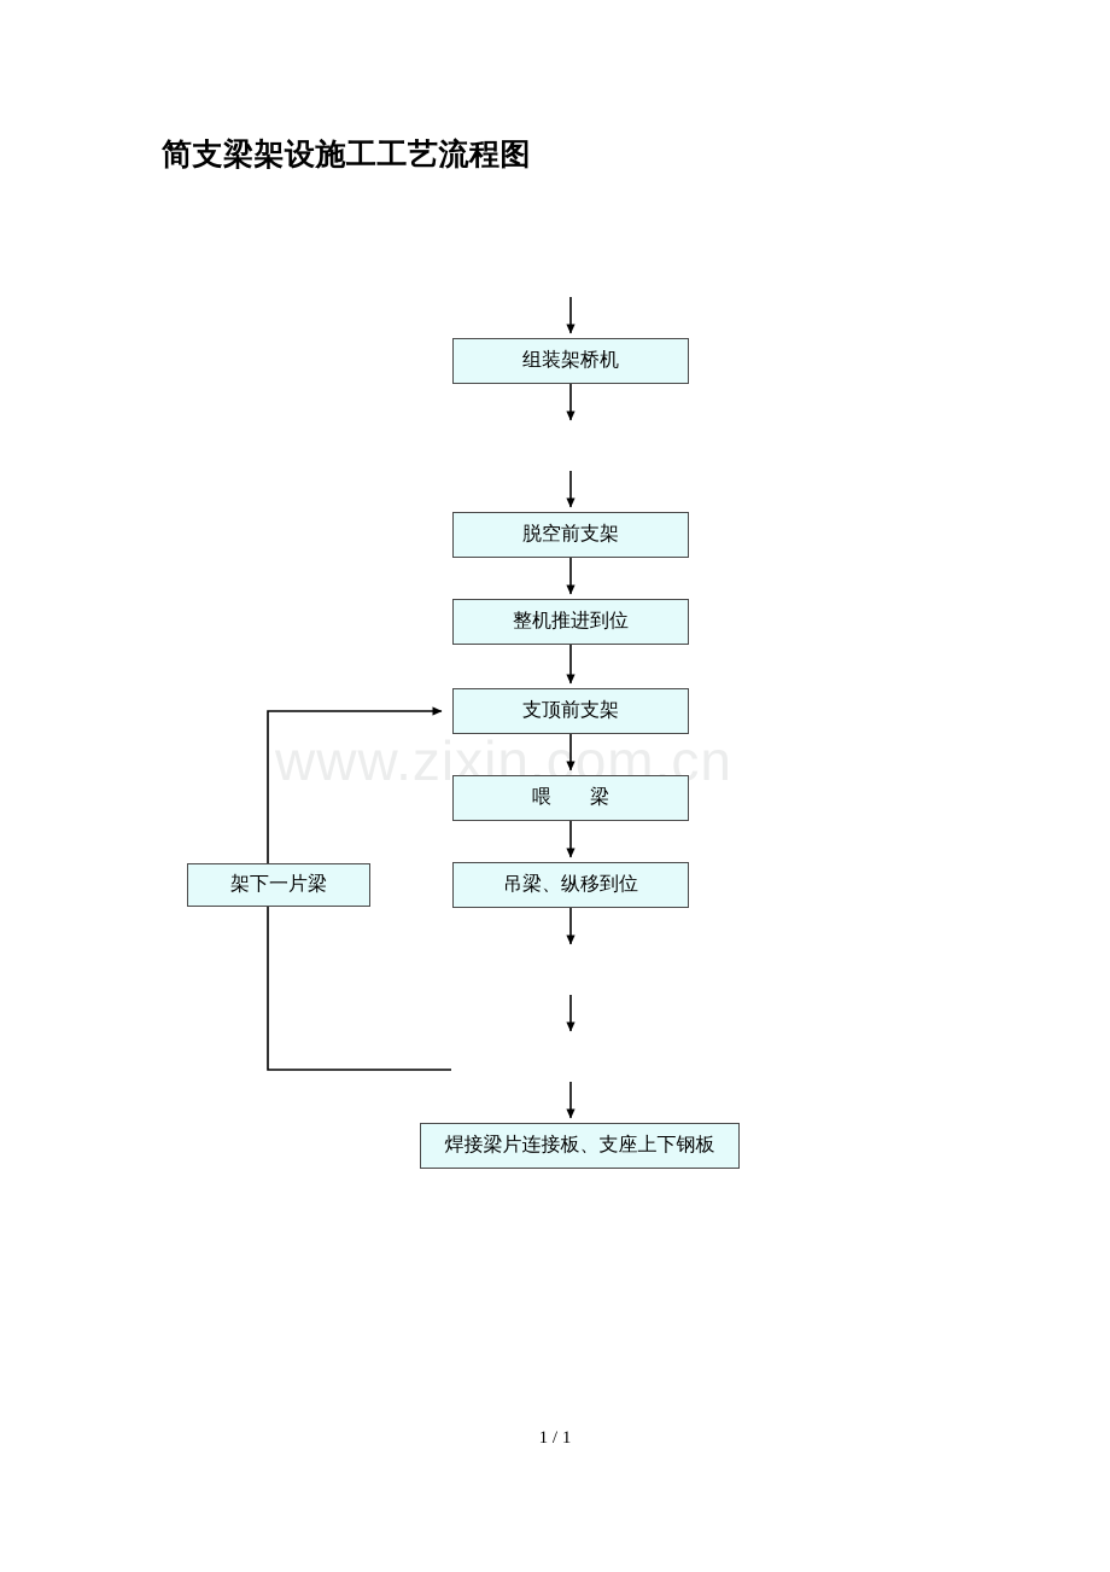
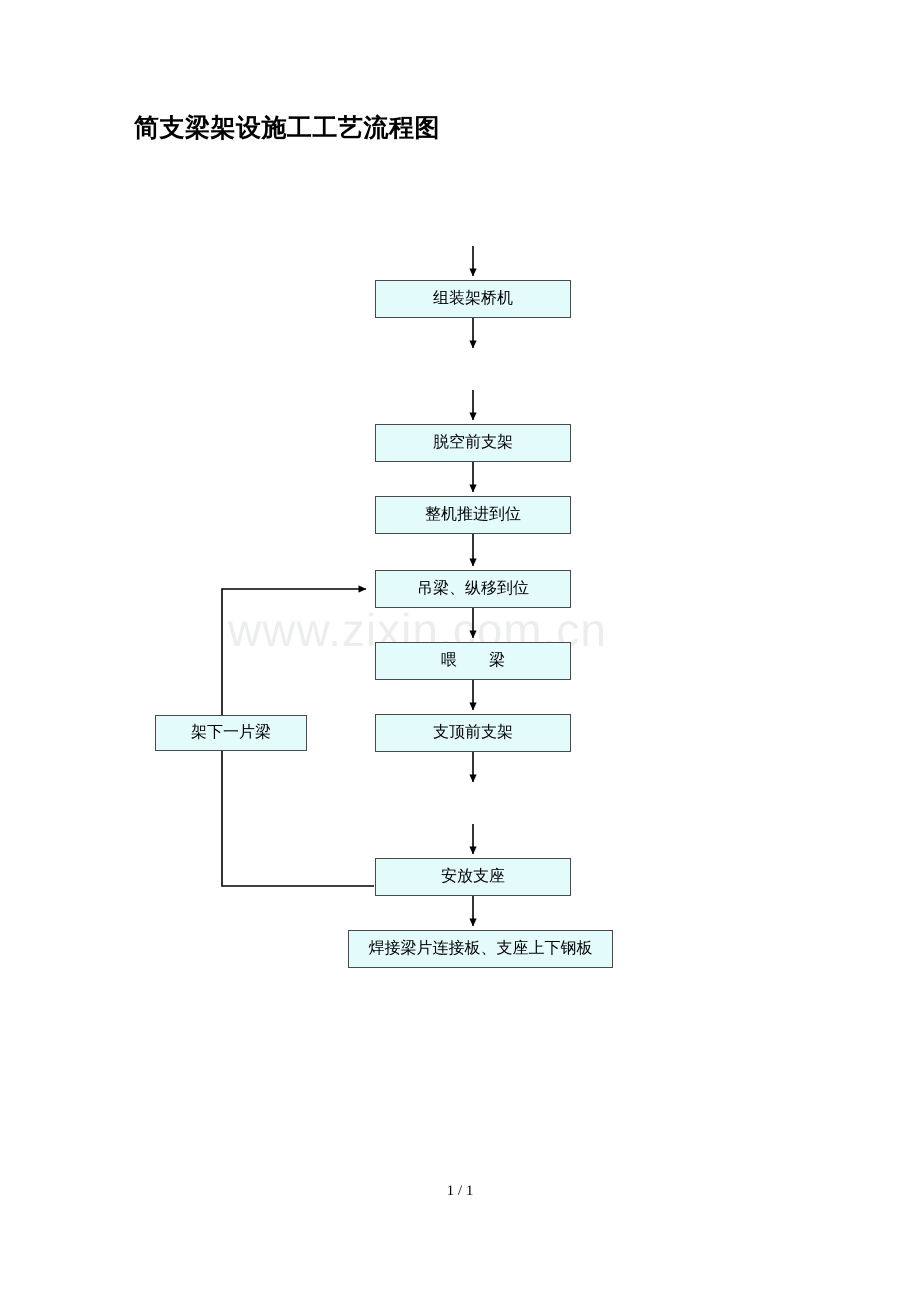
  简支梁架设施工工艺流程图
  www.zixin.com.cn
  组装架桥机
  脱空前支架
  整机推进到位
- 支顶前支架
+ 吊梁、纵移到位
  喂 梁
- 吊梁、纵移到位
+ 支顶前支架
+ 安放支座
  焊接梁片连接板、支座上下钢板
  架下一片梁
  1 / 1
